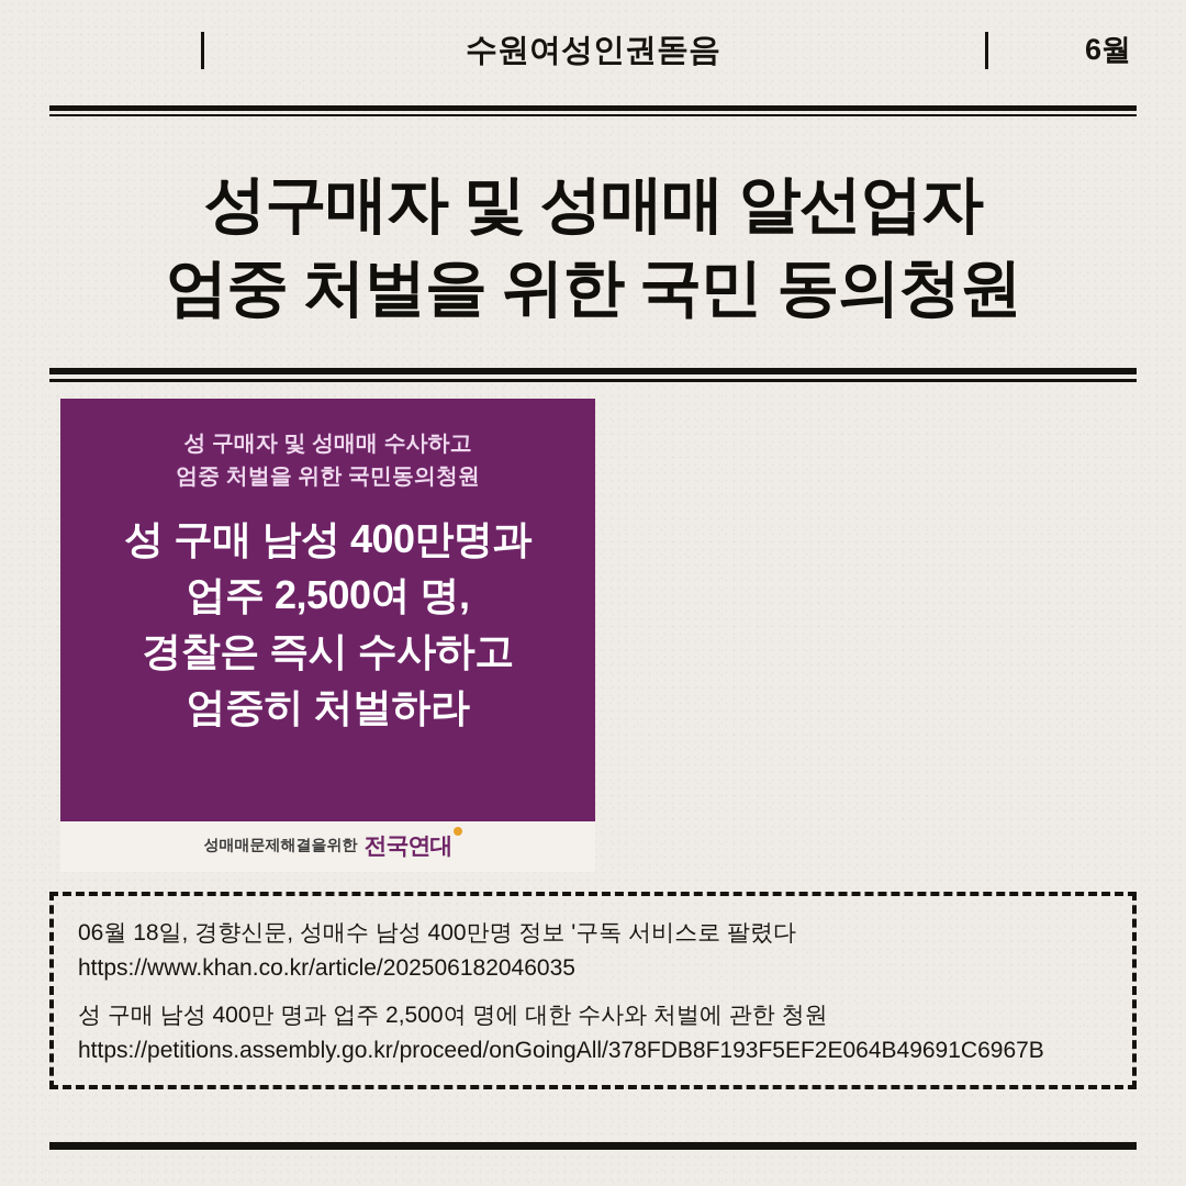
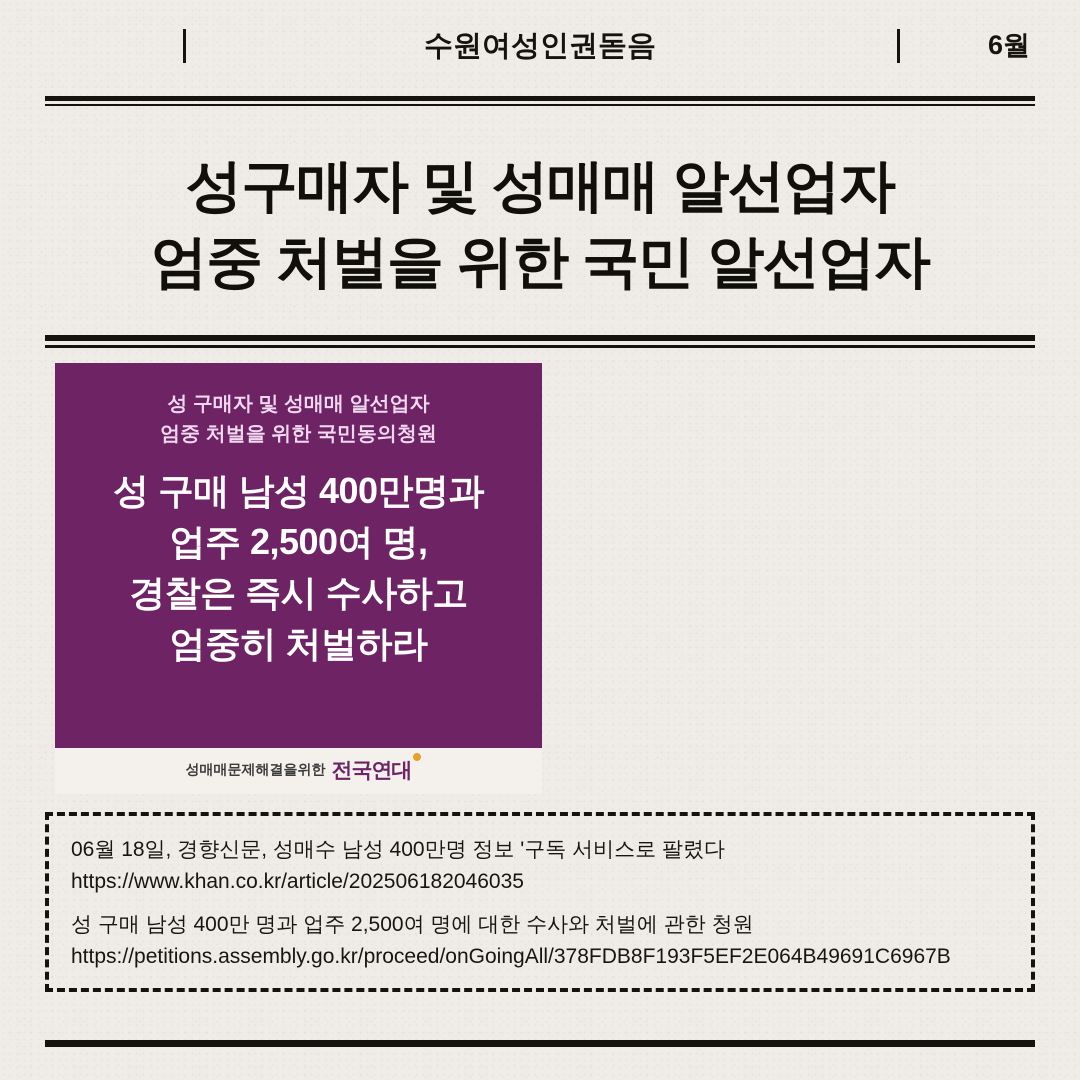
  수원여성인권돋음
  6월
  성구매자 및 성매매 알선업자
- 엄중 처벌을 위한 국민 동의청원
+ 엄중 처벌을 위한 국민 알선업자
- 성 구매자 및 성매매 수사하고
+ 성 구매자 및 성매매 알선업자
  엄중 처벌을 위한 국민동의청원
  성 구매 남성 400만명과
  업주 2,500여 명,
  경찰은 즉시 수사하고
  엄중히 처벌하라
  성매매문제해결을위한
  전국연대
  06월 18일, 경향신문, 성매수 남성 400만명 정보 '구독 서비스로 팔렸다
  https://www.khan.co.kr/article/202506182046035
  성 구매 남성 400만 명과 업주 2,500여 명에 대한 수사와 처벌에 관한 청원
  https://petitions.assembly.go.kr/proceed/onGoingAll/378FDB8F193F5EF2E064B49691C6967B
